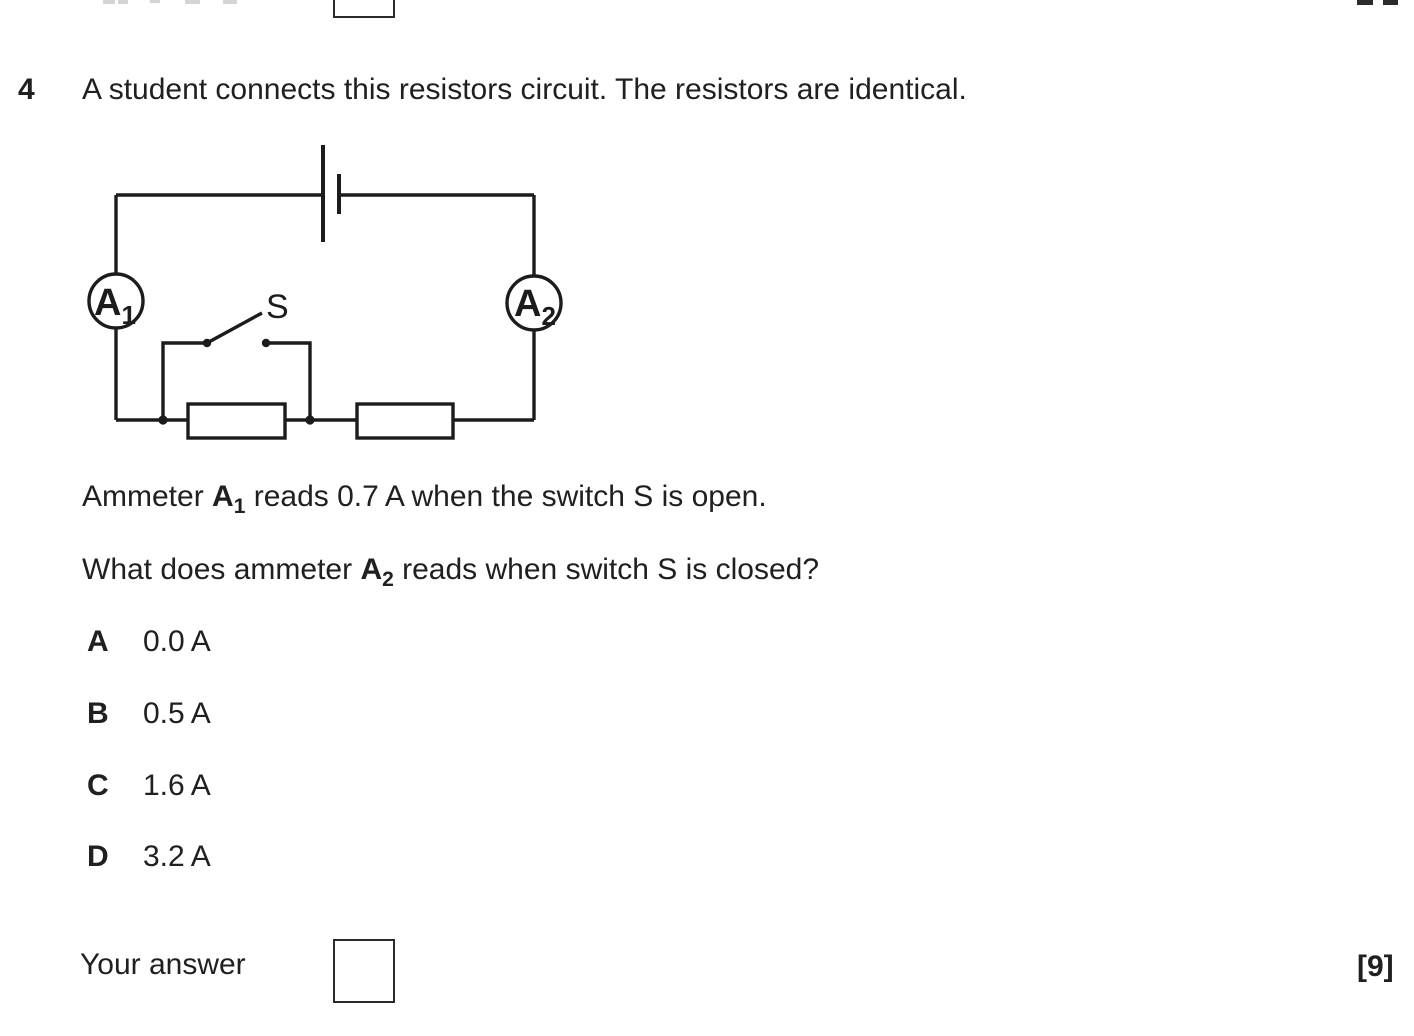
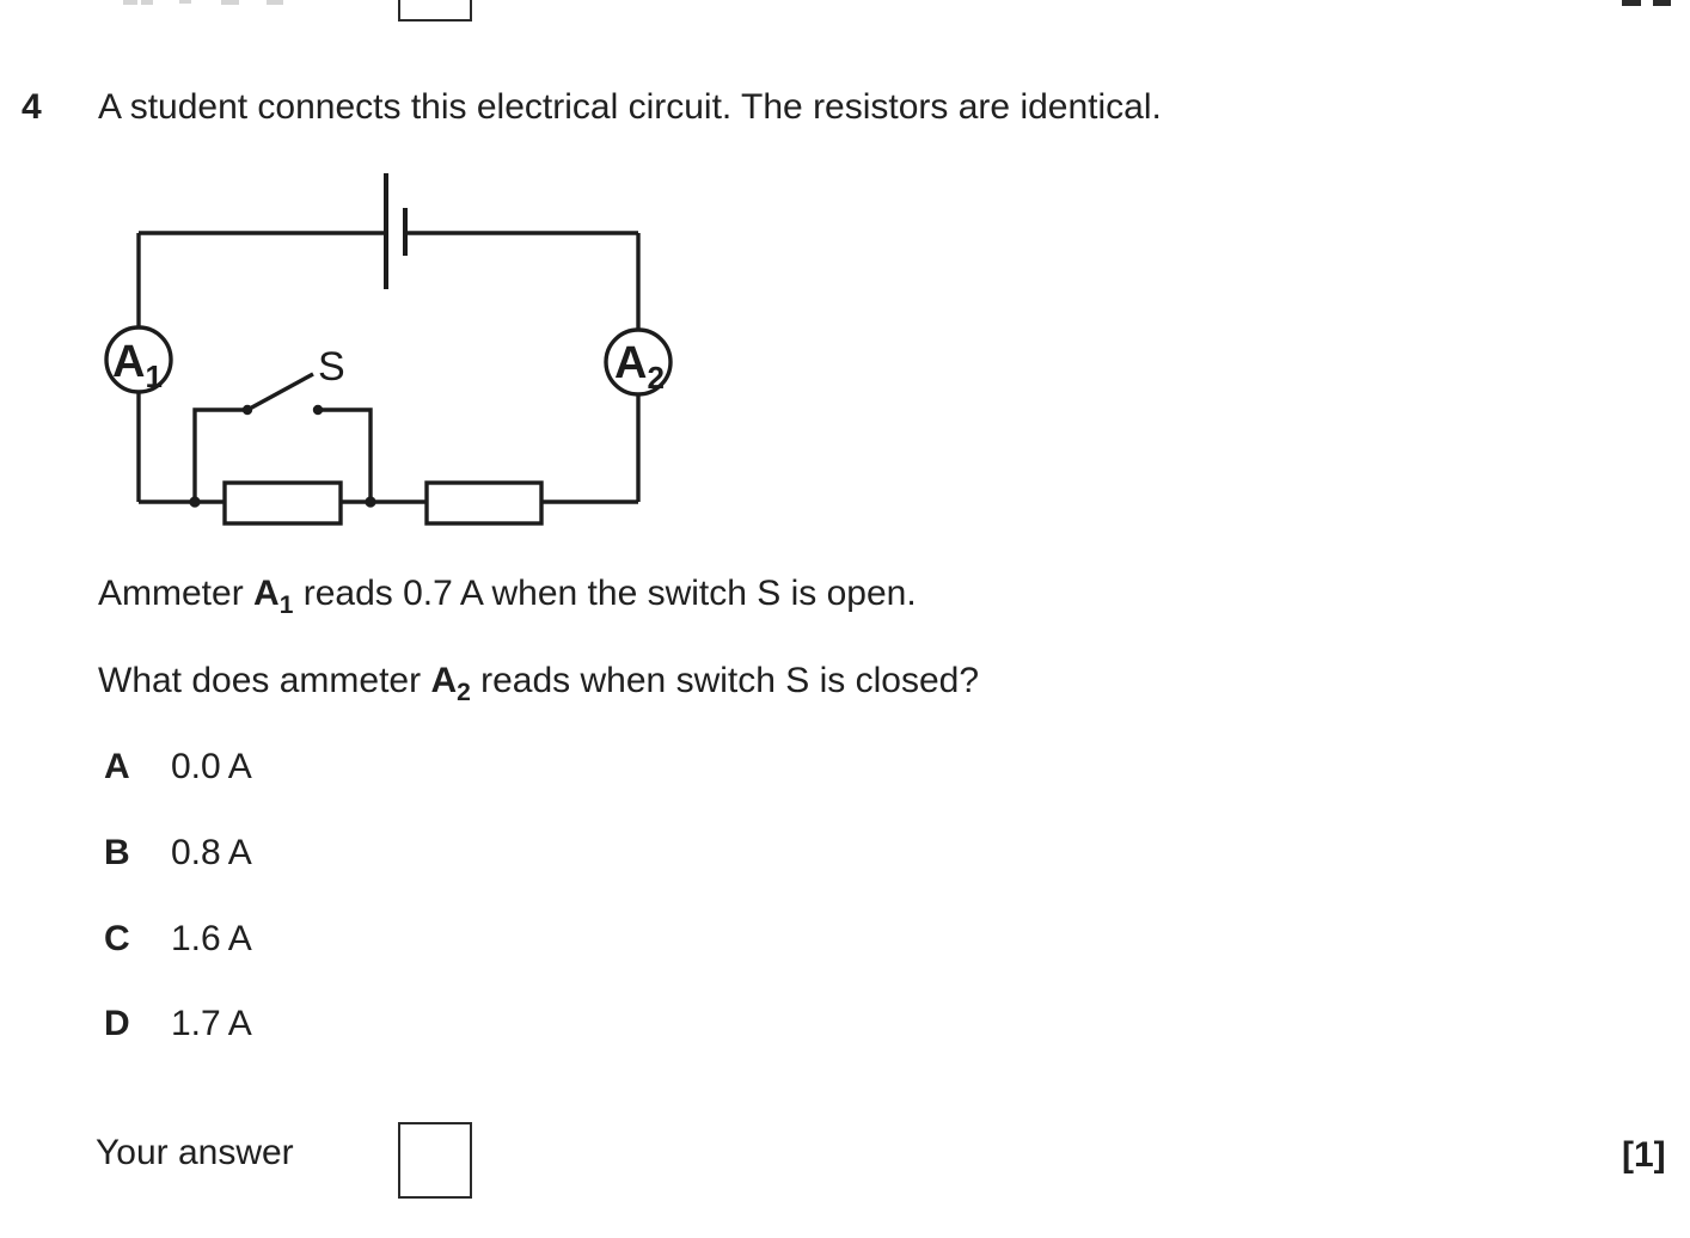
- 4 A student connects this resistors circuit. The resistors are identical.
+ 4 A student connects this electrical circuit. The resistors are identical.
  A1
  A2
  S
  Ammeter A1 reads 0.7 A when the switch S is open.
  What does ammeter A2 reads when switch S is closed?
  A 0.0 A
- B 0.5 A
+ B 0.8 A
  C 1.6 A
- D 3.2 A
+ D 1.7 A
  Your answer
- [9]
+ [1]
